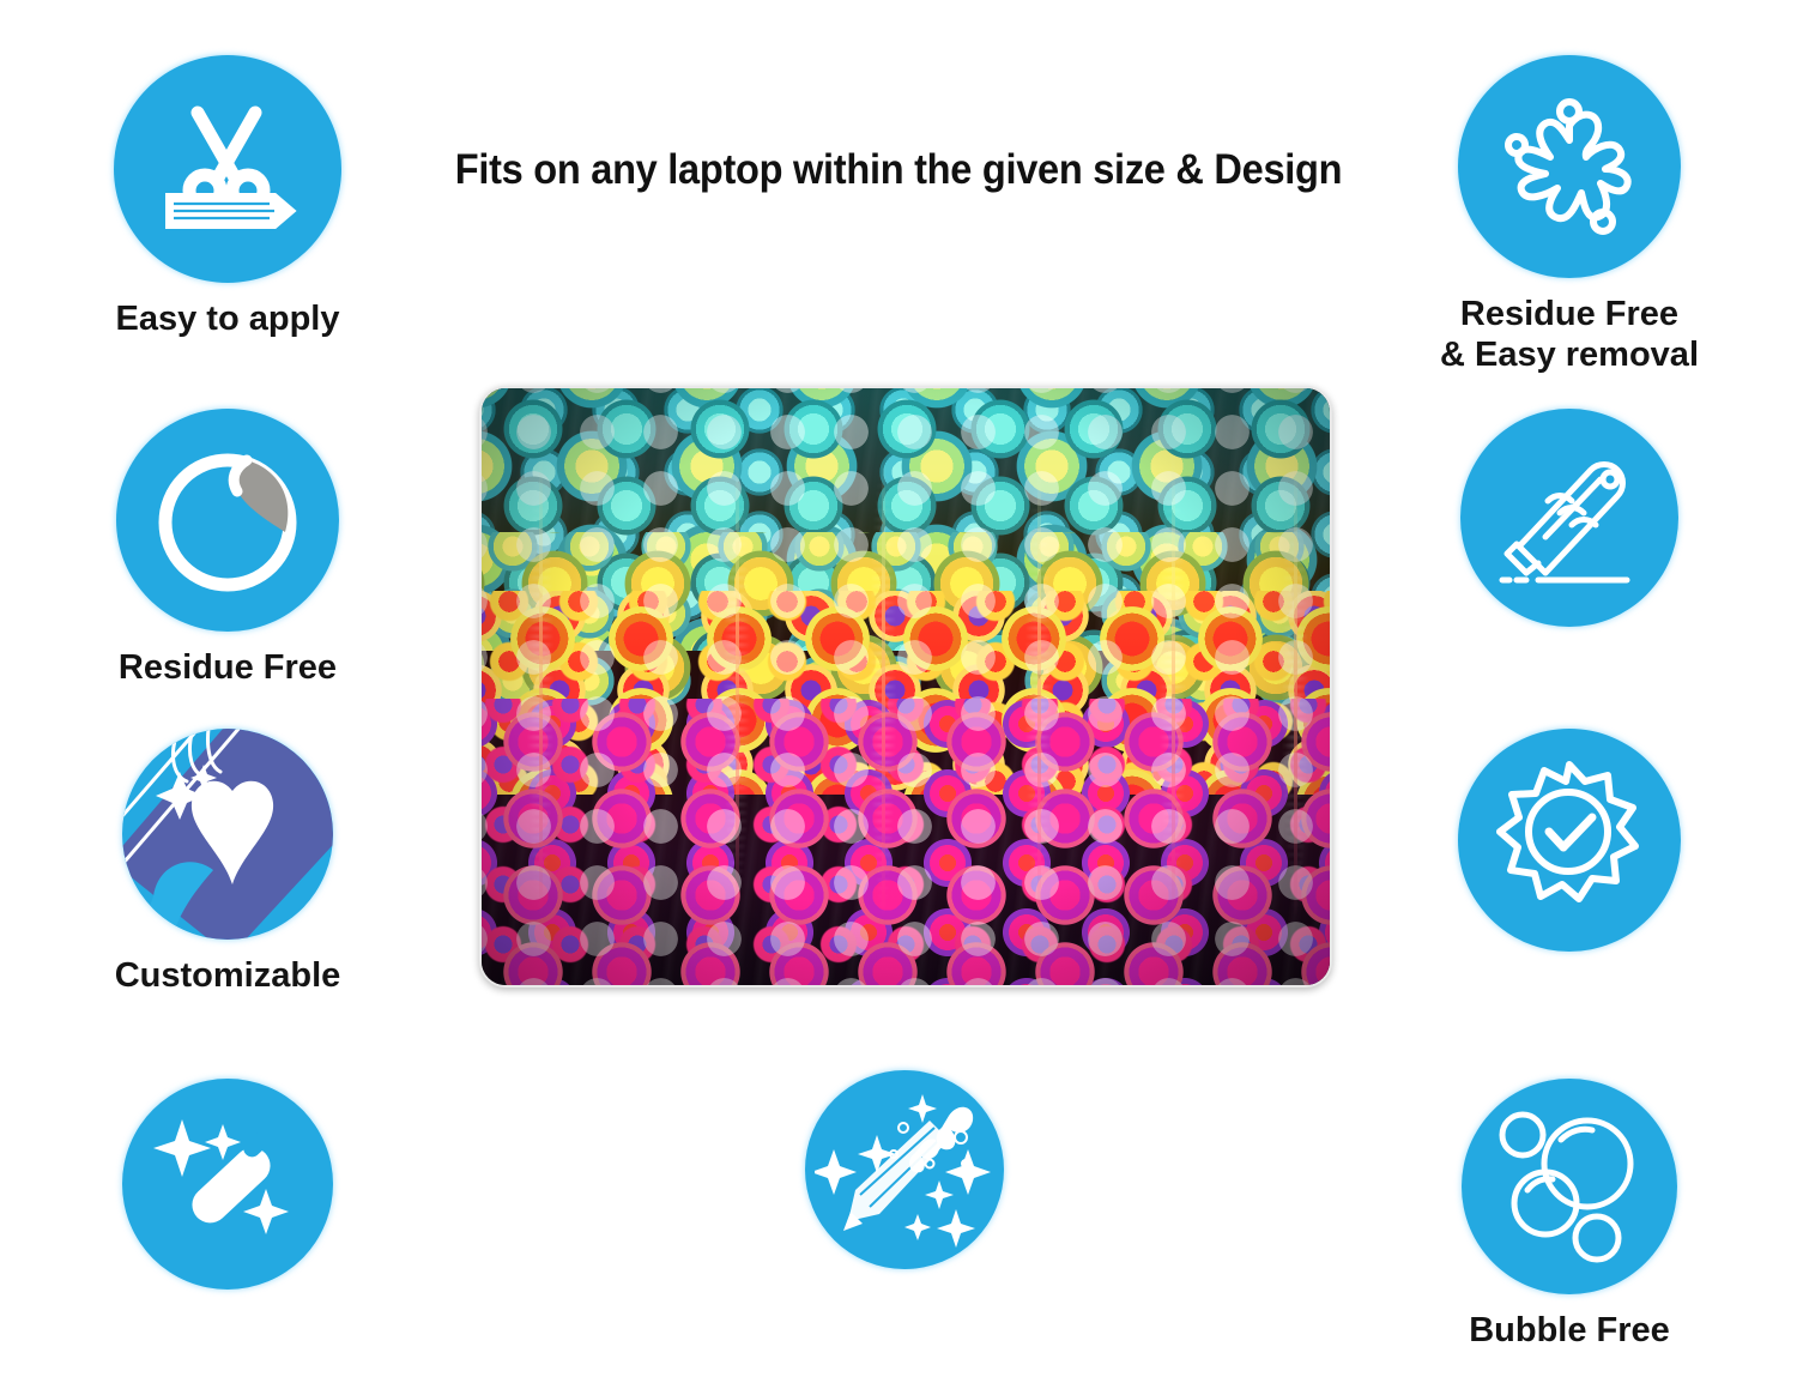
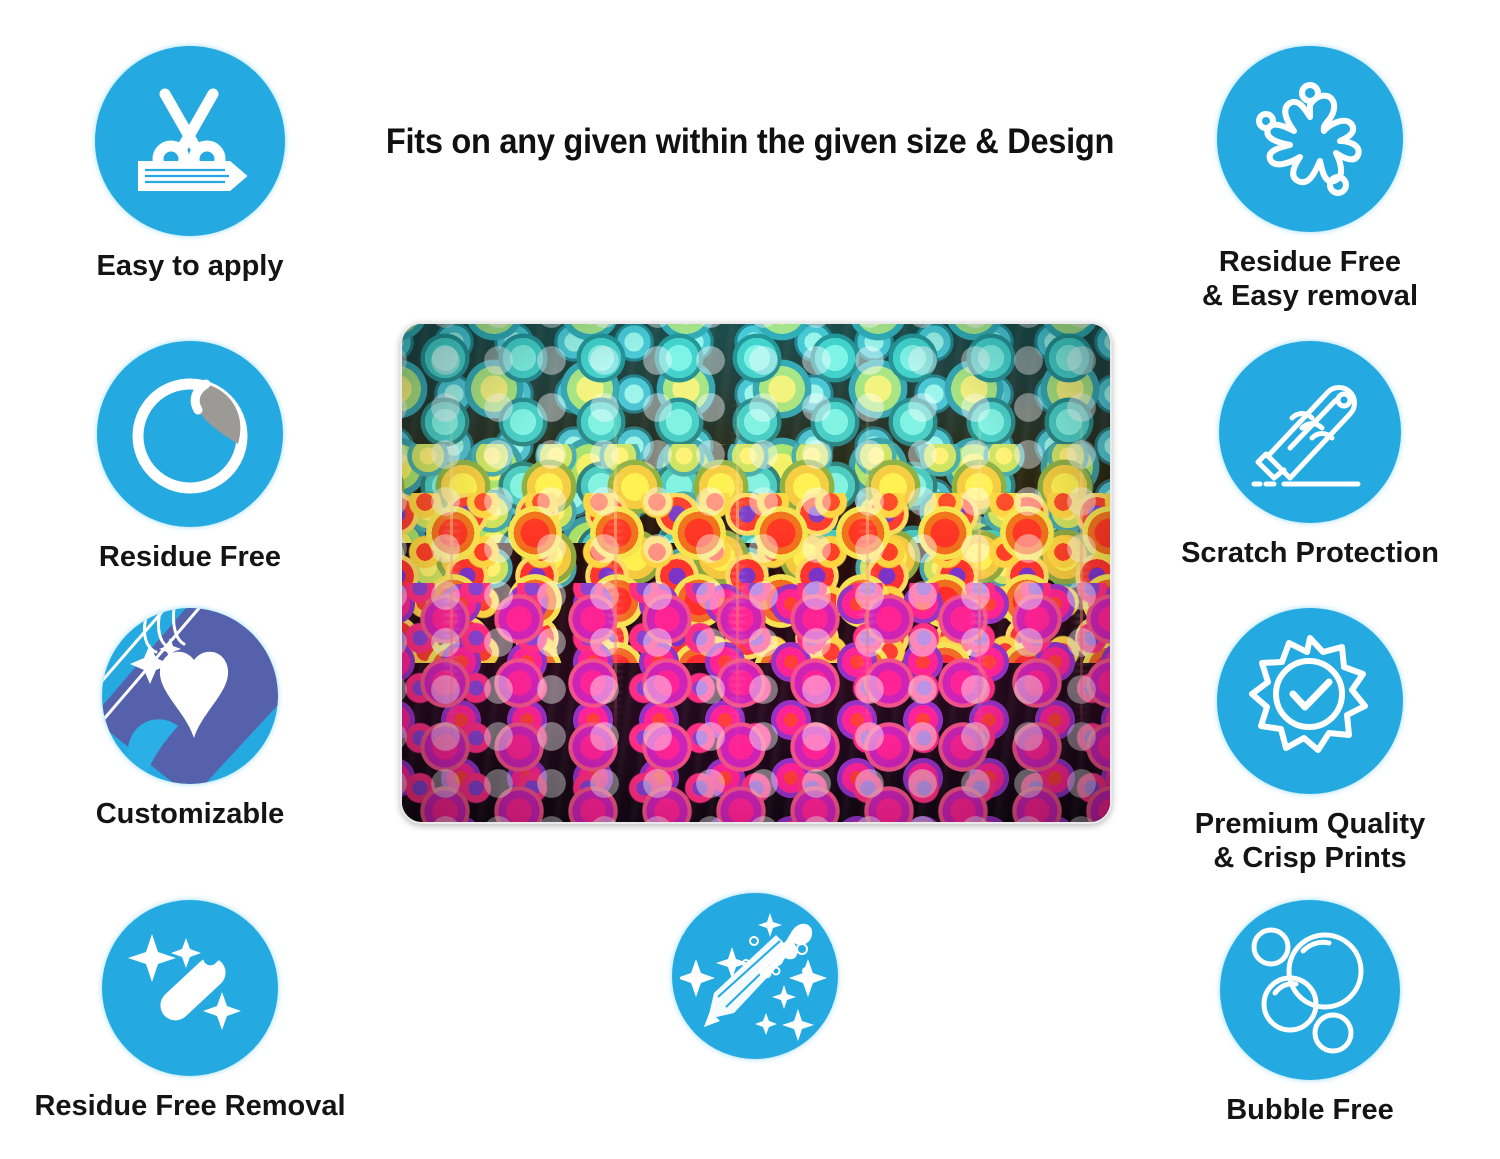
- Fits on any laptop within the given size & Design
+ Fits on any given within the given size & Design
  Easy to apply
  Residue Free
  Customizable
+ Residue Free Removal
  Residue Free
  & Easy removal
+ Scratch Protection
+ Premium Quality
+ & Crisp Prints
  Bubble Free
